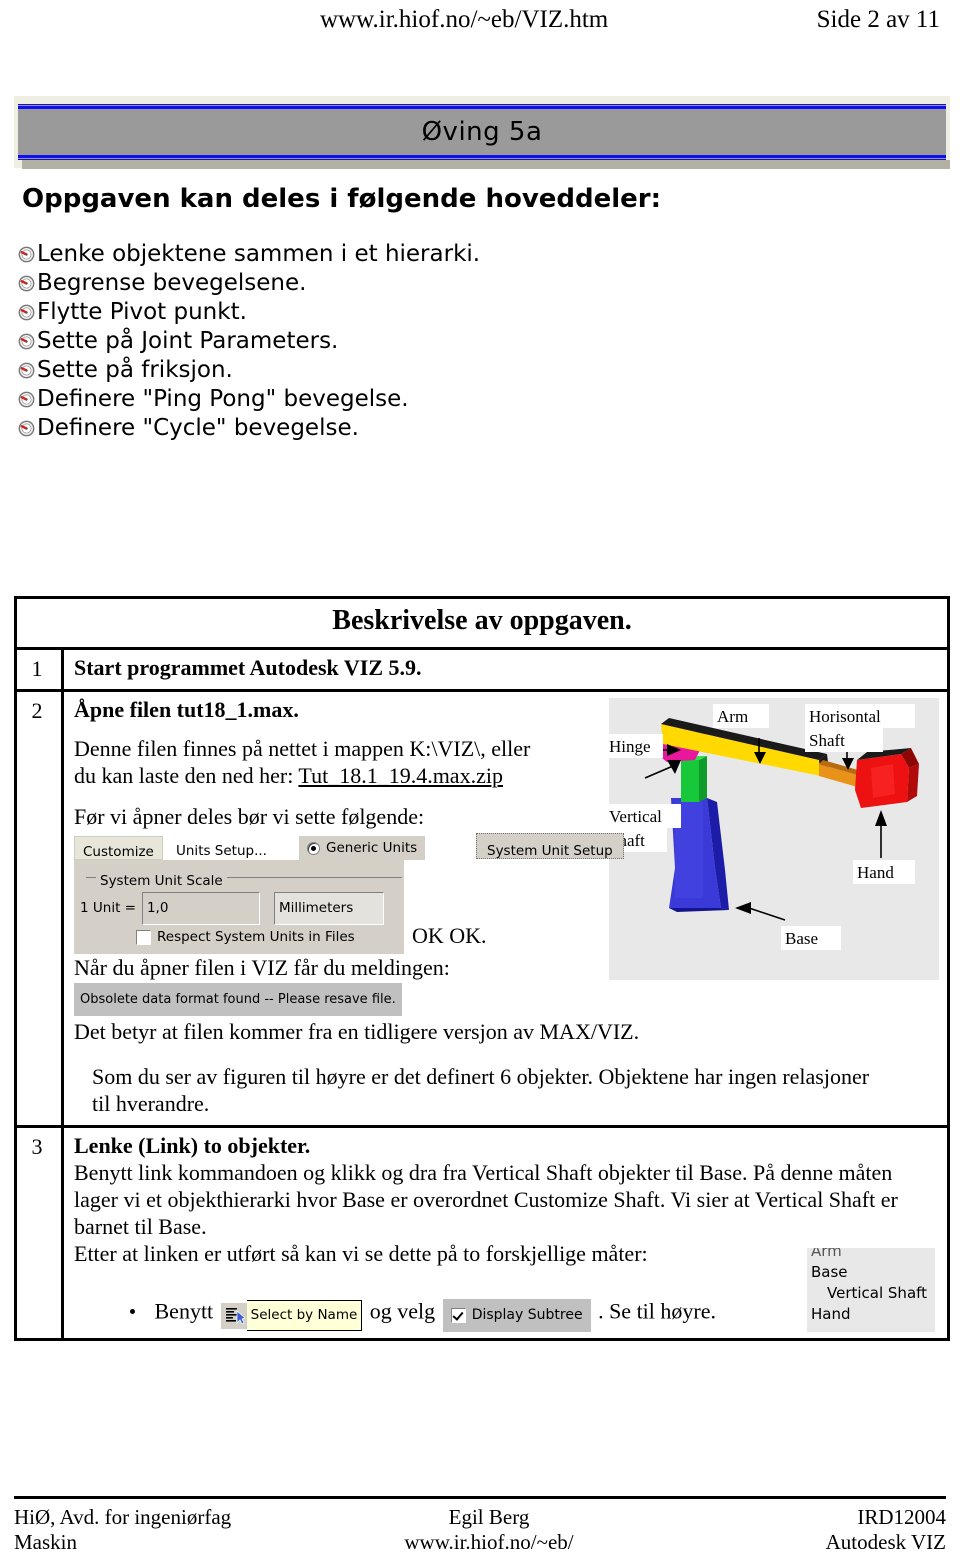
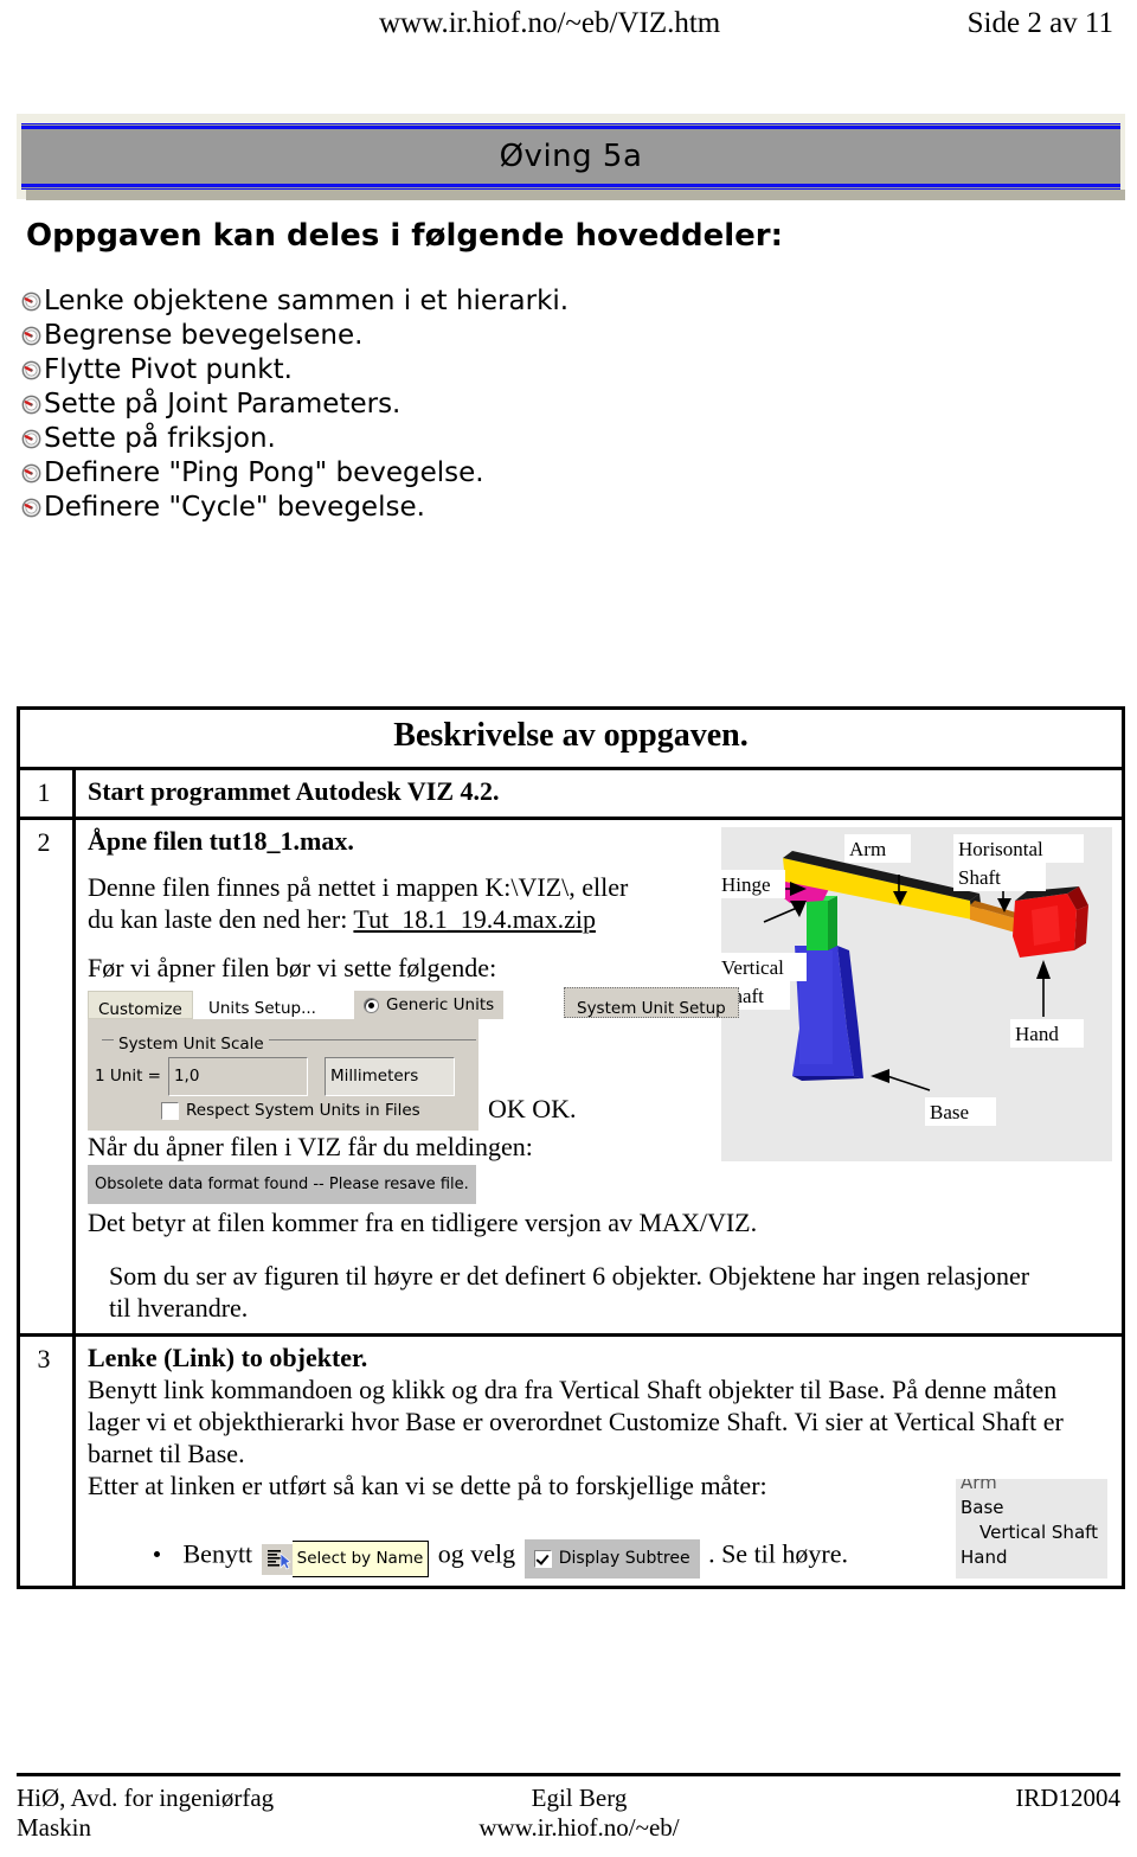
  www.ir.hiof.no/~eb/VIZ.htm
  Side 2 av 11
  Øving 5a
  Oppgaven kan deles i følgende hoveddeler:
  Lenke objektene sammen i et hierarki.
  Begrense bevegelsene.
  Flytte Pivot punkt.
  Sette på Joint Parameters.
  Sette på friksjon.
  Definere "Ping Pong" bevegelse.
  Definere "Cycle" bevegelse.
  Beskrivelse av oppgaven.
- 1	Start programmet Autodesk VIZ 5.9.
+ 1	Start programmet Autodesk VIZ 4.2.
- 2	Arm Horisontal Shaft Hinge Vertical aft Hand Base Åpne filen tut18_1.max. Denne filen finnes på nettet i mappen K:\VIZ\, eller du kan laste den ned her: Tut_18.1_19.4.max.zip Før vi åpner deles bør vi sette følgende: Customize Units Setup... Generic Units System Unit Setup System Unit Scale 1 Unit = 1,0 Millimeters Respect System Units in Files OK OK. Når du åpner filen i VIZ får du meldingen: Obsolete data format found -- Please resave file. Det betyr at filen kommer fra en tidligere versjon av MAX/VIZ. Som du ser av figuren til høyre er det definert 6 objekter. Objektene har ingen relasjoner til hverandre.
+ 2	Arm Horisontal Shaft Hinge Vertical aft Hand Base Åpne filen tut18_1.max. Denne filen finnes på nettet i mappen K:\VIZ\, eller du kan laste den ned her: Tut_18.1_19.4.max.zip Før vi åpner filen bør vi sette følgende: Customize Units Setup... Generic Units System Unit Setup System Unit Scale 1 Unit = 1,0 Millimeters Respect System Units in Files OK OK. Når du åpner filen i VIZ får du meldingen: Obsolete data format found -- Please resave file. Det betyr at filen kommer fra en tidligere versjon av MAX/VIZ. Som du ser av figuren til høyre er det definert 6 objekter. Objektene har ingen relasjoner til hverandre.
  3	Lenke (Link) to objekter. Benytt link kommandoen og klikk og dra fra Vertical Shaft objekter til Base. På denne måten lager vi et objekthierarki hvor Base er overordnet Customize Shaft. Vi sier at Vertical Shaft er barnet til Base. Etter at linken er utført så kan vi se dette på to forskjellige måter: Benytt Select by Name og velg Display Subtree . Se til høyre. Arm Base Vertical Shaft Hand
  HiØ, Avd. for ingeniørfag
  Egil Berg
  IRD12004
  Maskin
  www.ir.hiof.no/~eb/
- Autodesk VIZ
